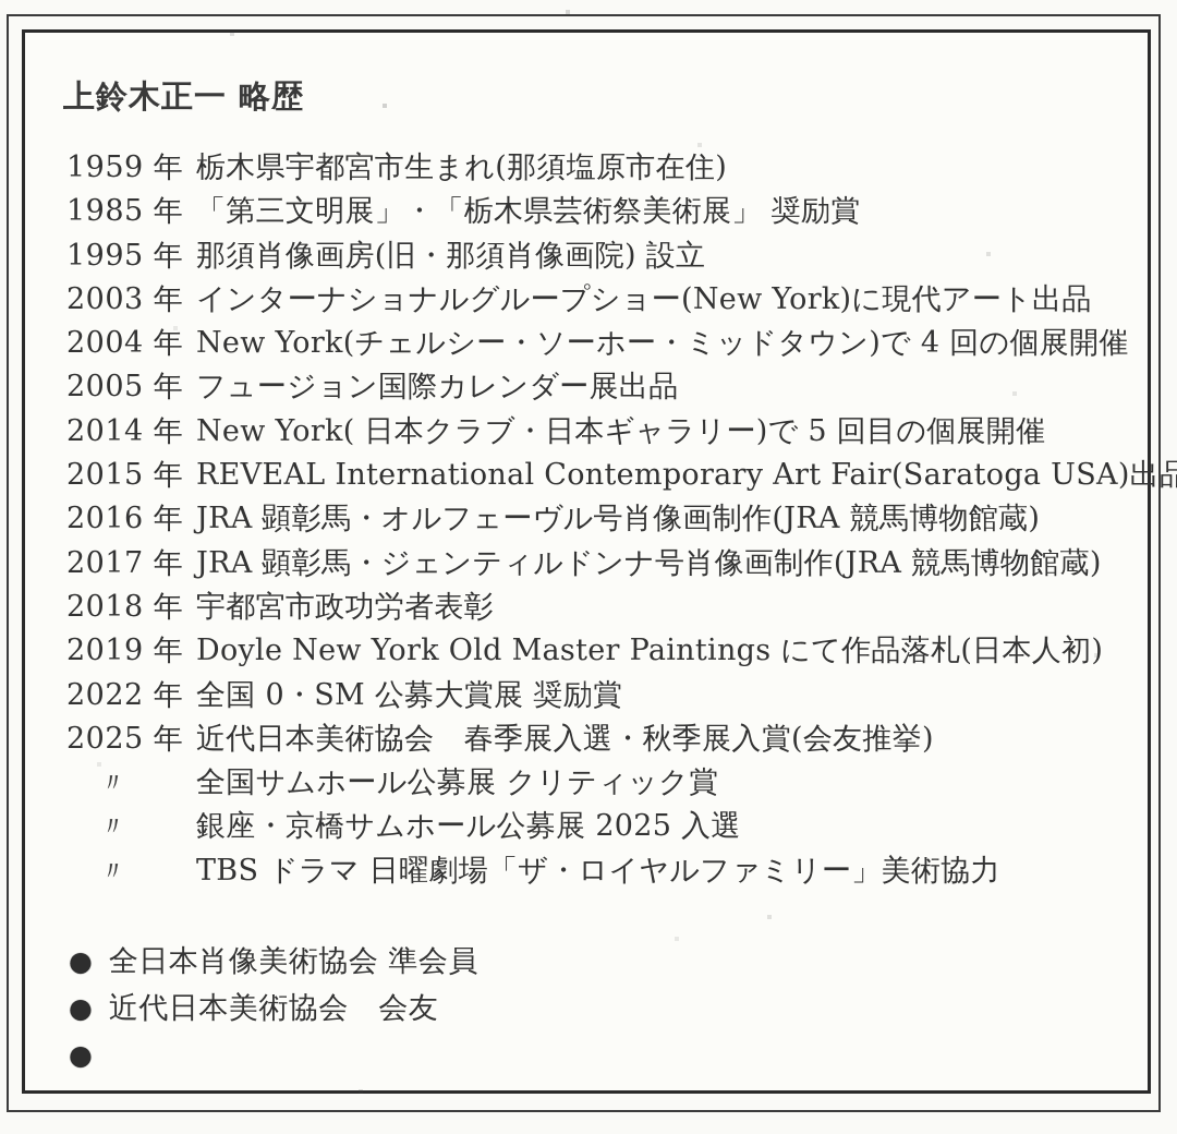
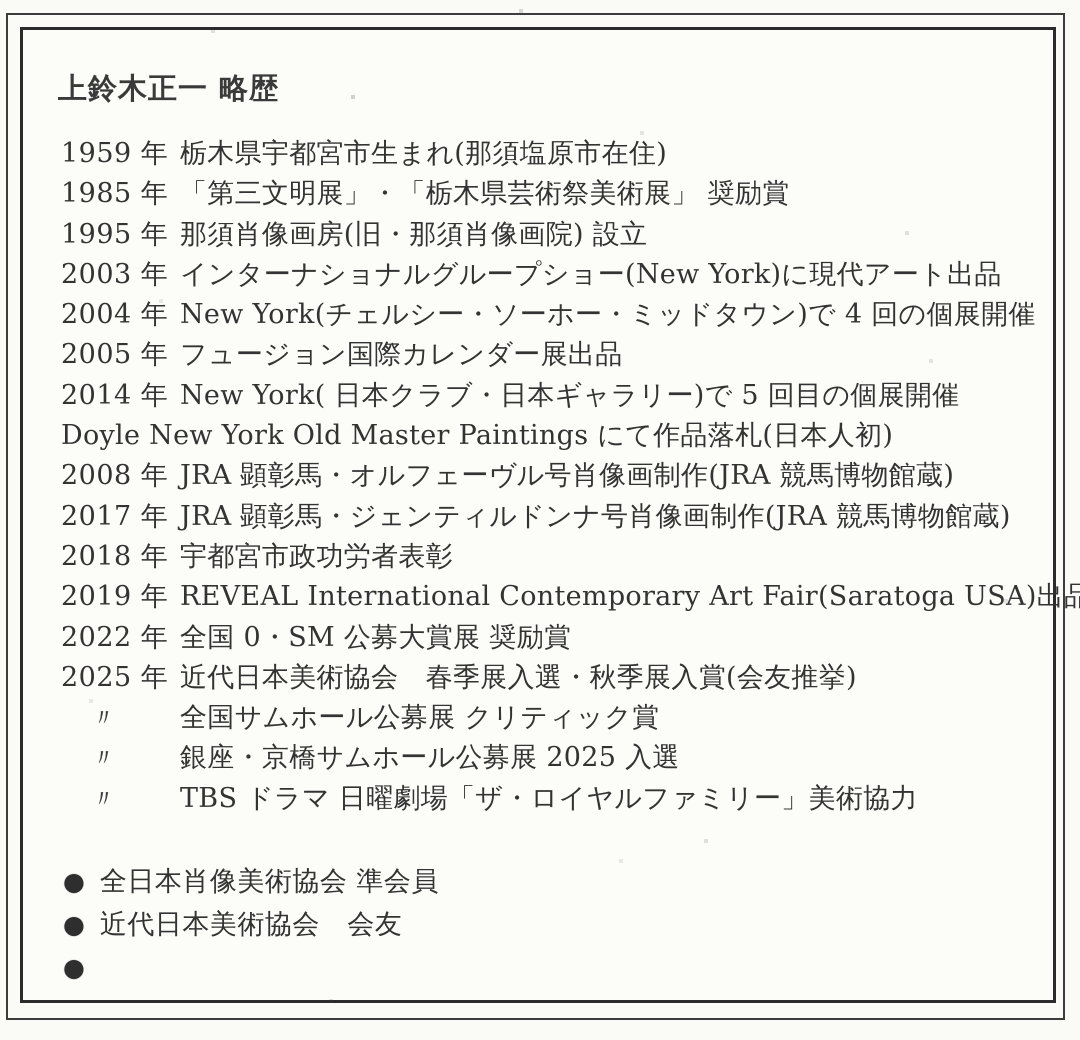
  上鈴木正一 略歴
  1959 年
  栃木県宇都宮市生まれ(那須塩原市在住)
  1985 年
  「第三文明展」・「栃木県芸術祭美術展」 奨励賞
  1995 年
  那須肖像画房(旧・那須肖像画院) 設立
  2003 年
  インターナショナルグループショー(New York)に現代アート出品
  2004 年
  New York(チェルシー・ソーホー・ミッドタウン)で 4 回の個展開催
  2005 年
  フュージョン国際カレンダー展出品
  2014 年
  New York( 日本クラブ・日本ギャラリー)で 5 回目の個展開催
- 2015 年
- REVEAL International Contemporary Art Fair(Saratoga USA)出品
+ Doyle New York Old Master Paintings にて作品落札(日本人初)
- 2016 年
+ 2008 年
  JRA 顕彰馬・オルフェーヴル号肖像画制作(JRA 競馬博物館蔵)
  2017 年
  JRA 顕彰馬・ジェンティルドンナ号肖像画制作(JRA 競馬博物館蔵)
  2018 年
  宇都宮市政功労者表彰
  2019 年
- Doyle New York Old Master Paintings にて作品落札(日本人初)
+ REVEAL International Contemporary Art Fair(Saratoga USA)出品
  2022 年
  全国 0・SM 公募大賞展 奨励賞
  2025 年
  近代日本美術協会 春季展入選・秋季展入賞(会友推挙)
  〃
  全国サムホール公募展 クリティック賞
  〃
  銀座・京橋サムホール公募展 2025 入選
  〃
  TBS ドラマ 日曜劇場「ザ・ロイヤルファミリー」美術協力
  ●
  全日本肖像美術協会 準会員
  ●
  近代日本美術協会 会友
  ●
